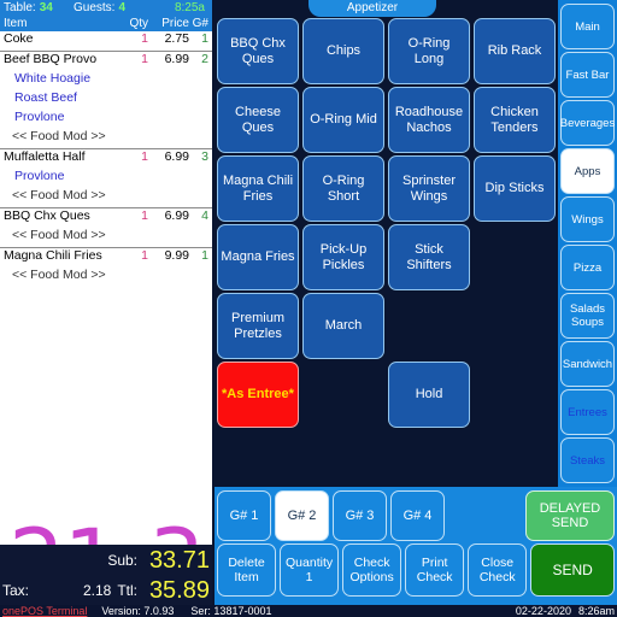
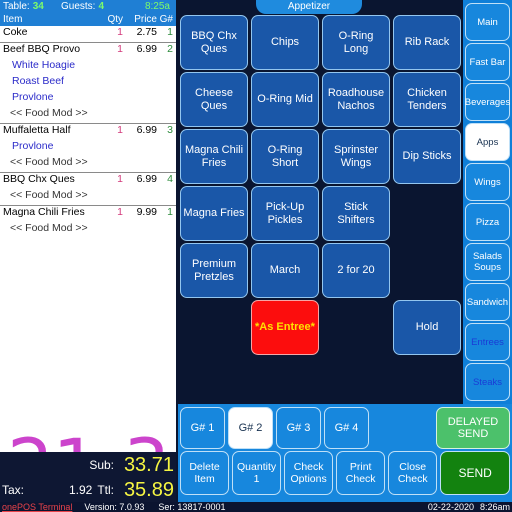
  Table:
  34
  Guests:
  4
  8:25a
  Item
  Qty
  Price
  G#
  Coke
  1
  2.75
  1
  Beef BBQ Provo
  1
  6.99
  2
  White Hoagie
  Roast Beef
  Provlone
  << Food Mod >>
  Muffaletta Half
  1
  6.99
  3
  Provlone
  << Food Mod >>
  BBQ Chx Ques
  1
  6.99
  4
  << Food Mod >>
  Magna Chili Fries
  1
  9.99
  1
  << Food Mod >>
  Sub:
  33.71
  Tax:
- 2.18
+ 1.92
  Ttl:
  35.89
  Appetizer
  BBQ Chx Ques
  Chips
  O-Ring Long
  Rib Rack
  Cheese Ques
  O-Ring Mid
  Roadhouse Nachos
  Chicken Tenders
  Magna Chili Fries
  O-Ring Short
  Sprinster Wings
  Dip Sticks
  Magna Fries
  Pick-Up Pickles
  Stick Shifters
  Premium Pretzles
  March
+ 2 for 20
  *As Entree*
  Hold
  Main
  Fast Bar
  Beverages
  Apps
  Wings
  Pizza
  Salads Soups
  Sandwich
  Entrees
  Steaks
  G# 1
  G# 2
  G# 3
  G# 4
  DELAYED SEND
  Delete Item
  Quantity 1
  Check Options
  Print Check
  Close Check
  SEND
  onePOS Terminal
  Version: 7.0.93
  Ser: 13817-0001
  02-22-2020
  8:26am
